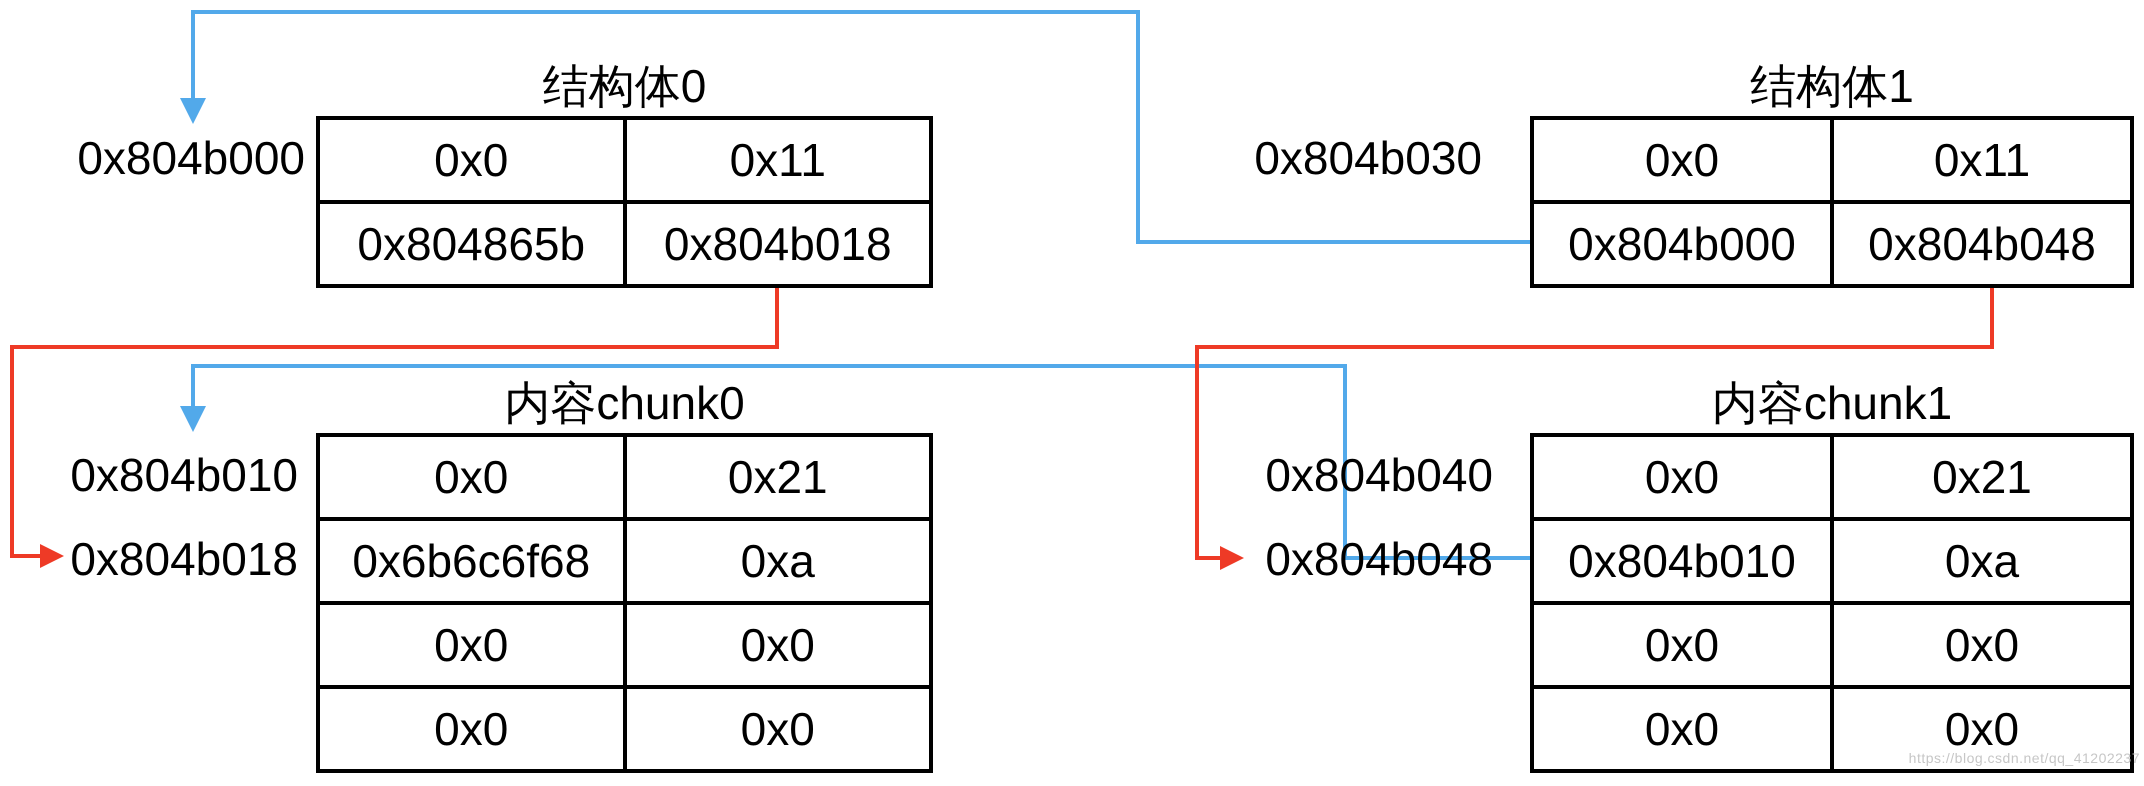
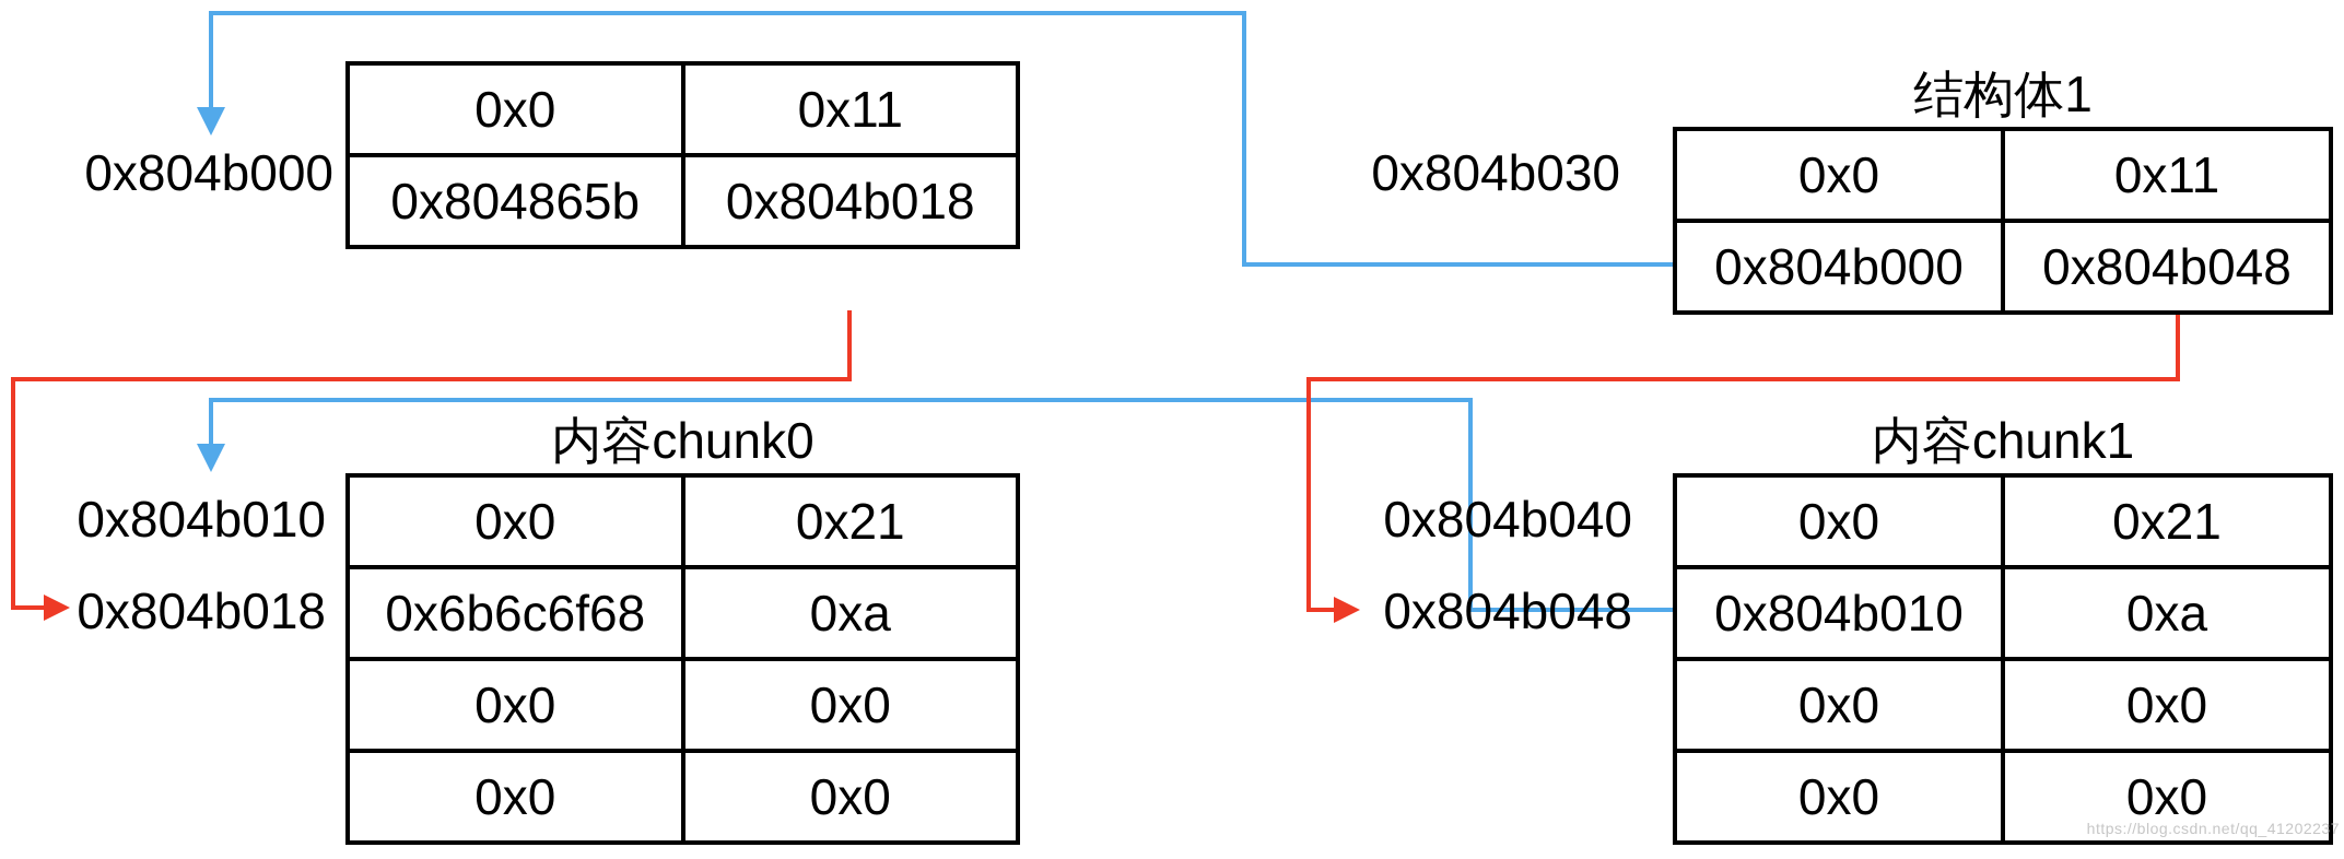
- 结构体0
  0x0	0x11
  0x804865b	0x804b018
  结构体1
  0x0	0x11
  0x804b000	0x804b048
  内容chunk0
  0x0	0x21
  0x6b6c6f68	0xa
  0x0	0x0
  0x0	0x0
  内容chunk1
  0x0	0x21
  0x804b010	0xa
  0x0	0x0
  0x0	0x0
  0x804b000
  0x804b030
  0x804b010
  0x804b018
  0x804b040
  0x804b048
  https://blog.csdn.net/qq_41202237
